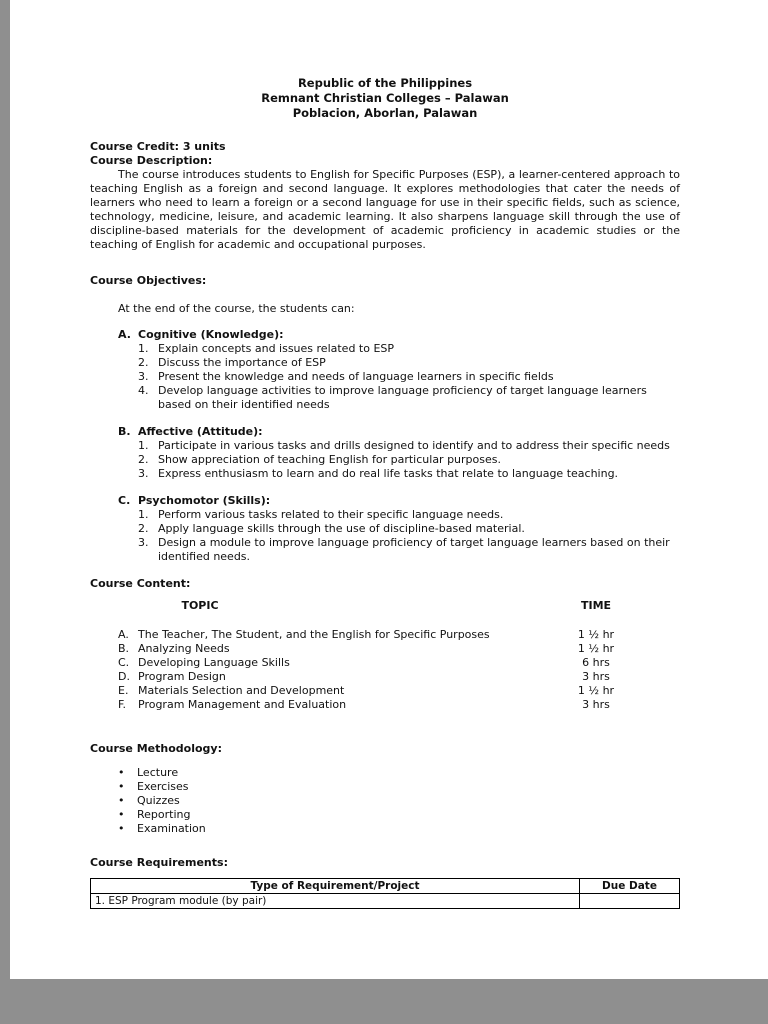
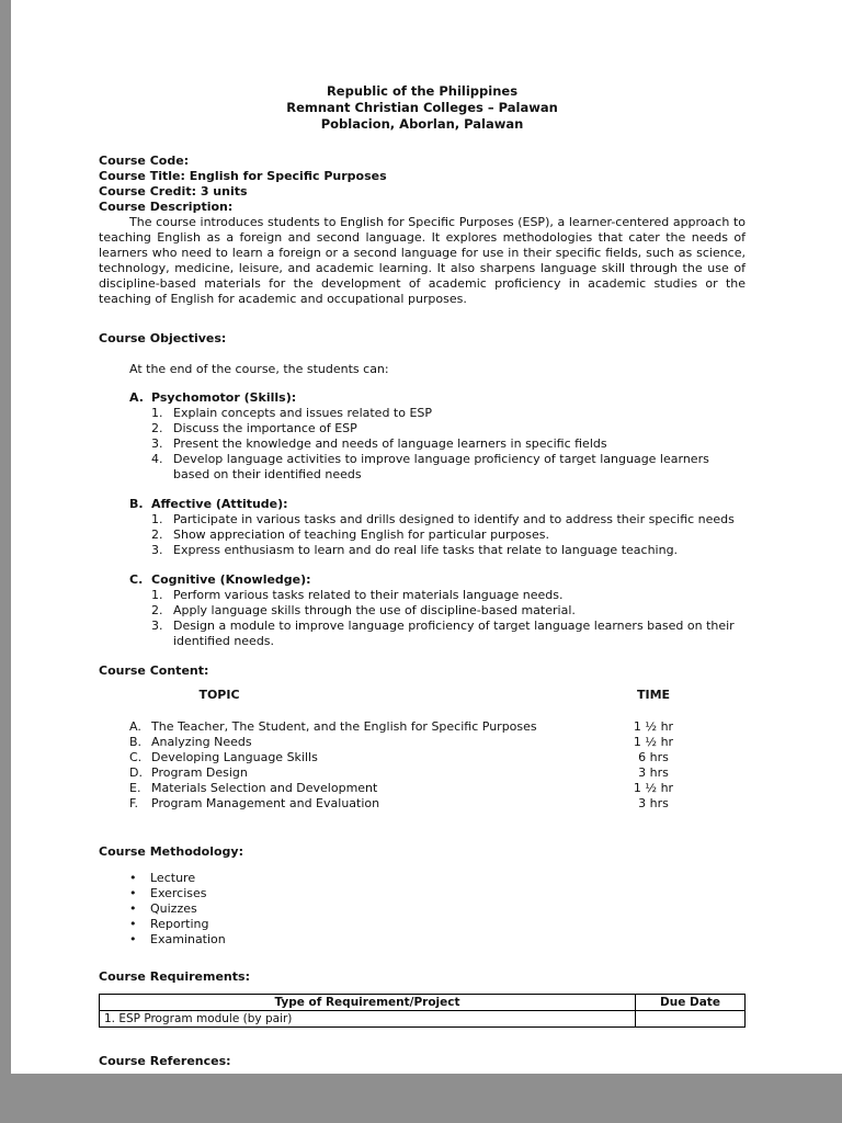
  Republic of the Philippines
  Remnant Christian Colleges – Palawan
  Poblacion, Aborlan, Palawan
+ Course Code:
+ Course Title: English for Specific Purposes
  Course Credit: 3 units
  Course Description:
  The course introduces students to English for Specific Purposes (ESP), a learner-centered approach to teaching English as a foreign and second language. It explores methodologies that cater the needs of learners who need to learn a foreign or a second language for use in their specific fields, such as science, technology, medicine, leisure, and academic learning. It also sharpens language skill through the use of discipline-based materials for the development of academic proficiency in academic studies or the teaching of English for academic and occupational purposes.
  Course Objectives:
  At the end of the course, the students can:
  A.
- Cognitive (Knowledge):
+ Psychomotor (Skills):
  1.
  Explain concepts and issues related to ESP
  2.
  Discuss the importance of ESP
  3.
  Present the knowledge and needs of language learners in specific fields
  4.
  Develop language activities to improve language proficiency of target language learners based on their identified needs
  B.
  Affective (Attitude):
  1.
  Participate in various tasks and drills designed to identify and to address their specific needs
  2.
  Show appreciation of teaching English for particular purposes.
  3.
  Express enthusiasm to learn and do real life tasks that relate to language teaching.
  C.
- Psychomotor (Skills):
+ Cognitive (Knowledge):
  1.
- Perform various tasks related to their specific language needs.
+ Perform various tasks related to their materials language needs.
  2.
  Apply language skills through the use of discipline-based material.
  3.
  Design a module to improve language proficiency of target language learners based on their identified needs.
  Course Content:
  TOPIC
  TIME
  A.
  The Teacher, The Student, and the English for Specific Purposes
  1 ½ hr
  B.
  Analyzing Needs
  1 ½ hr
  C.
  Developing Language Skills
  6 hrs
  D.
  Program Design
  3 hrs
  E.
  Materials Selection and Development
  1 ½ hr
  F.
  Program Management and Evaluation
  3 hrs
  Course Methodology:
  •
  Lecture
  •
  Exercises
  •
  Quizzes
  •
  Reporting
  •
  Examination
  Course Requirements:
  Type of Requirement/Project	Due Date
  1. ESP Program module (by pair)
+ Course References:
